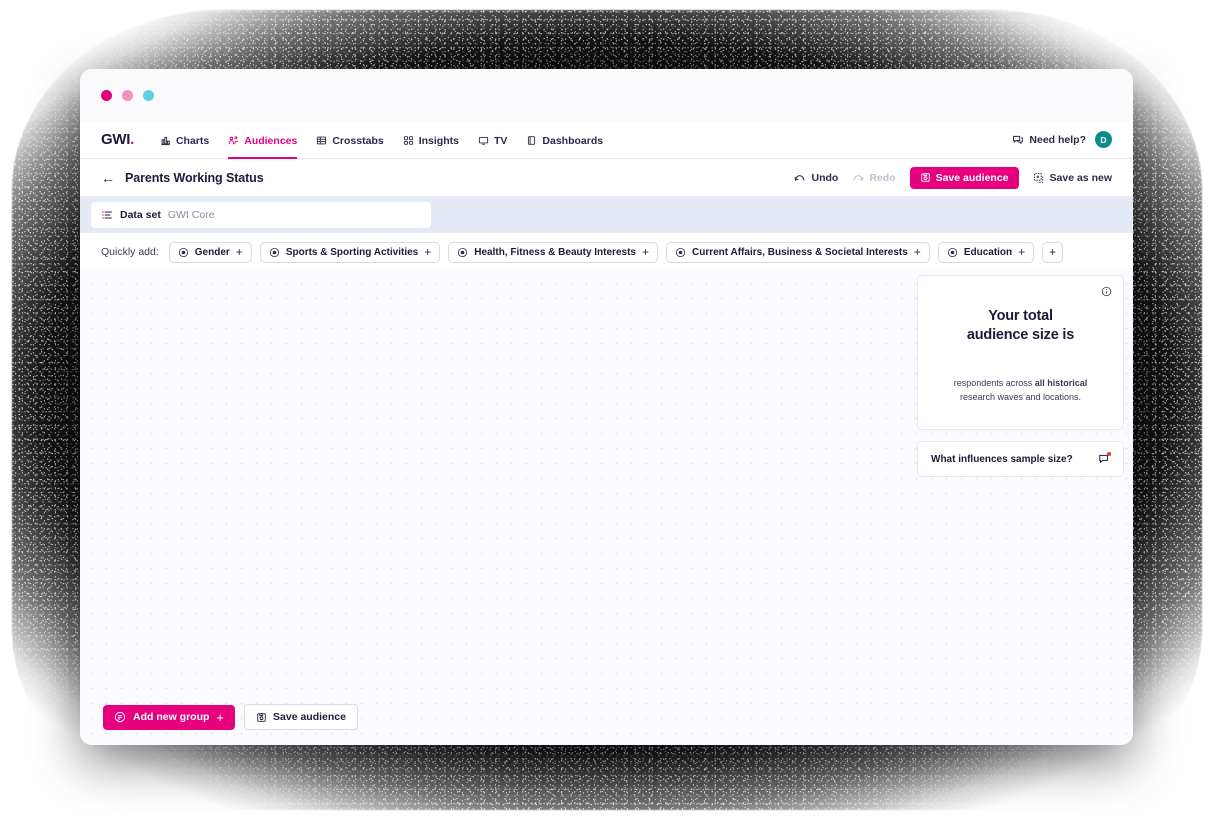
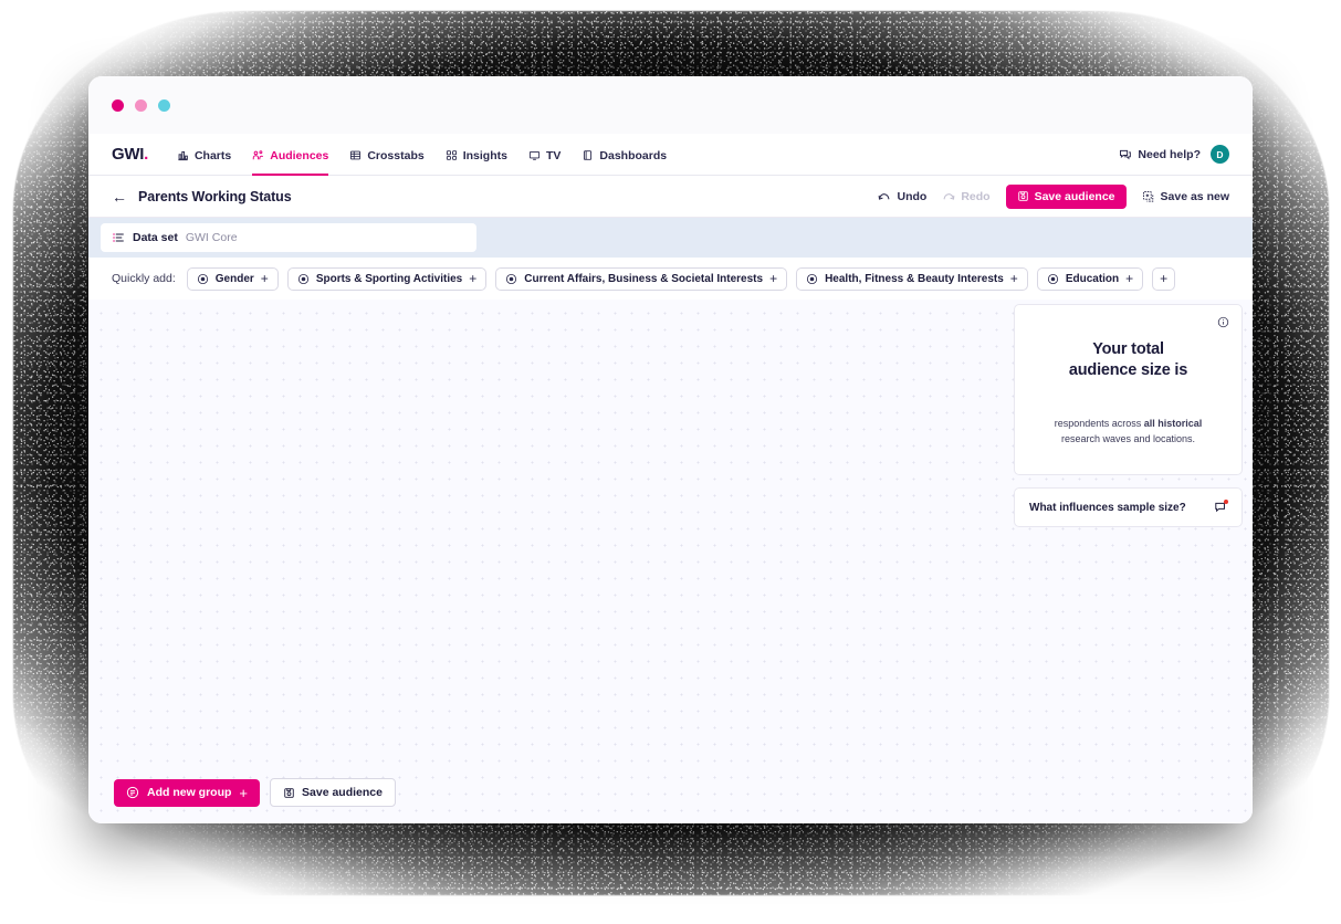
  GWI.
  Charts
  Audiences
  Crosstabs
  Insights
  TV
  Dashboards
  Need help?
  D
  ←
  Parents Working Status
  Undo
  Redo
  Save audience
  Save as new
  Data set
  GWI Core
  Quickly add:
  Gender
  +
  Sports & Sporting Activities
  +
- Health, Fitness & Beauty Interests
+ Current Affairs, Business & Societal Interests
  +
- Current Affairs, Business & Societal Interests
+ Health, Fitness & Beauty Interests
  +
  Education
  +
  +
  Your total
  audience size is
  respondents across all historical
  research waves and locations.
  What influences sample size?
  Add new group
  +
  Save audience
